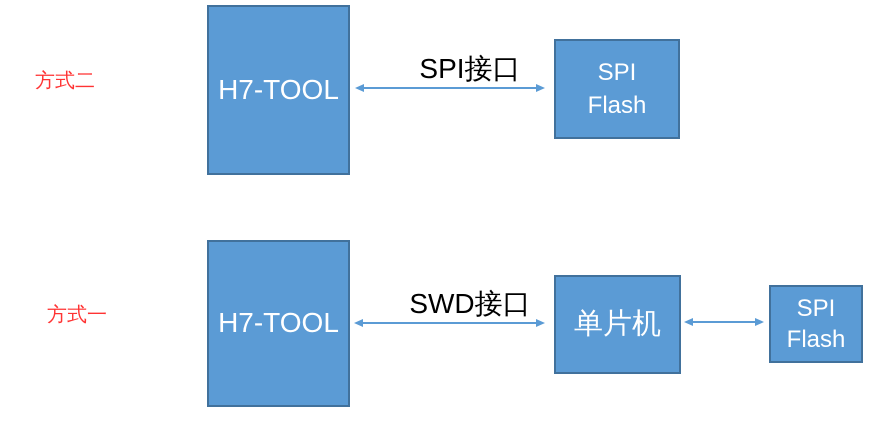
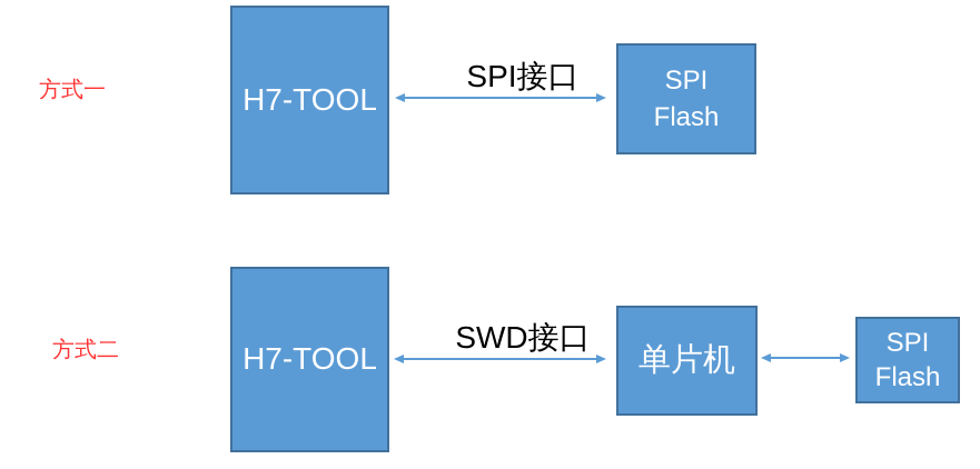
- 方式二
+ 方式一
  H7-TOOL
  SPI接口
  SPI
  Flash
- 方式一
+ 方式二
  H7-TOOL
  SWD接口
  单片机
  SPI
  Flash
